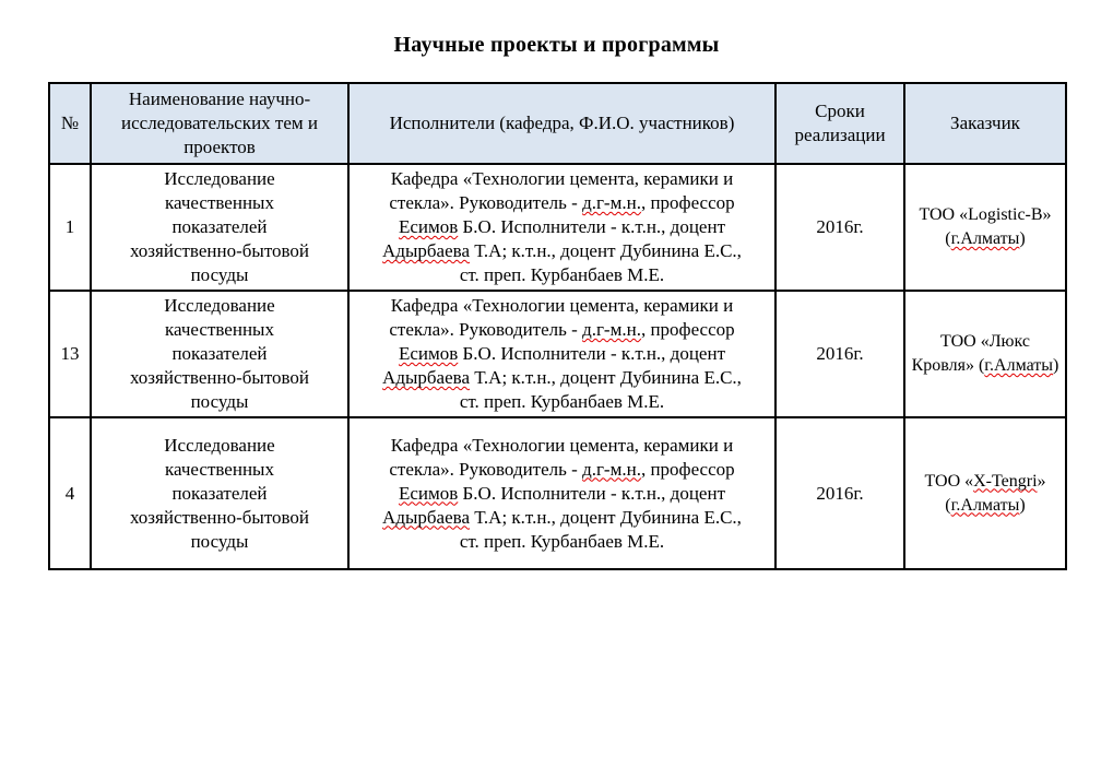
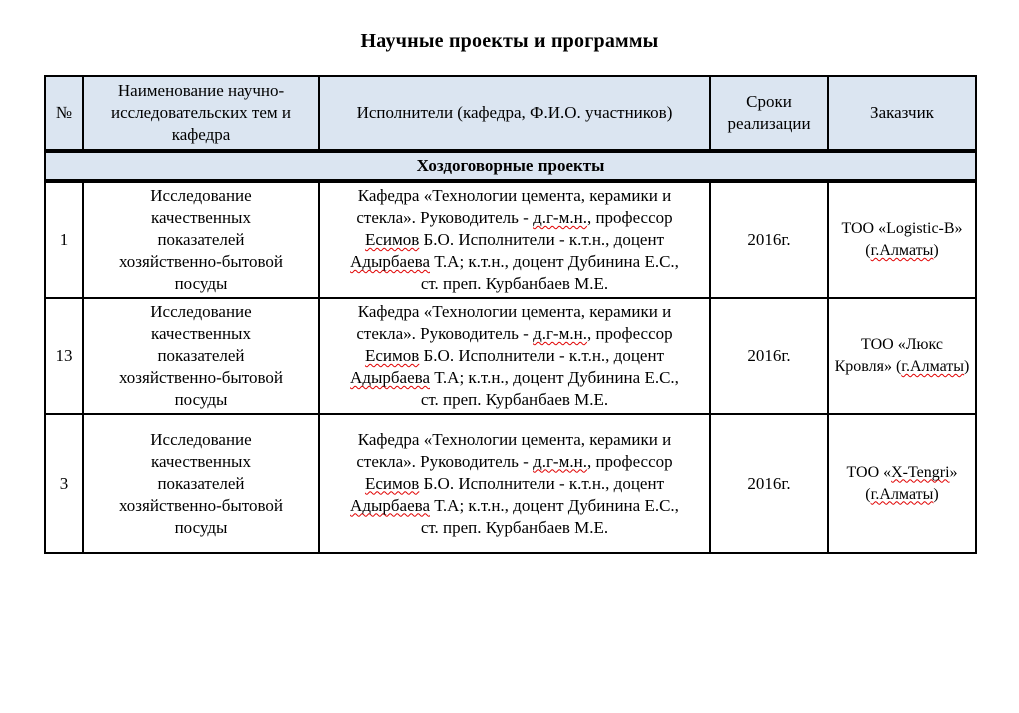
  Научные проекты и программы
- №	Наименование научно-исследовательских тем и проектов	Исполнители (кафедра, Ф.И.О. участников)	Сроки реализации	Заказчик
+ №	Наименование научно-исследовательских тем и кафедра	Исполнители (кафедра, Ф.И.О. участников)	Сроки реализации	Заказчик
+ Хоздоговорные проекты
  1	Исследование качественных показателей хозяйственно-бытовой посуды	Кафедра «Технологии цемента, керамики и стекла». Руководитель - д.г-м.н., профессор Есимов Б.О. Исполнители - к.т.н., доцент Адырбаева Т.А; к.т.н., доцент Дубинина Е.С., ст. преп. Курбанбаев М.Е.	2016г.	ТОО «Logistic-B» (г.Алматы)
  13	Исследование качественных показателей хозяйственно-бытовой посуды	Кафедра «Технологии цемента, керамики и стекла». Руководитель - д.г-м.н., профессор Есимов Б.О. Исполнители - к.т.н., доцент Адырбаева Т.А; к.т.н., доцент Дубинина Е.С., ст. преп. Курбанбаев М.Е.	2016г.	ТОО «Люкс Кровля» (г.Алматы)
- 4	Исследование качественных показателей хозяйственно-бытовой посуды	Кафедра «Технологии цемента, керамики и стекла». Руководитель - д.г-м.н., профессор Есимов Б.О. Исполнители - к.т.н., доцент Адырбаева Т.А; к.т.н., доцент Дубинина Е.С., ст. преп. Курбанбаев М.Е.	2016г.	ТОО «X-Tengri» (г.Алматы)
+ 3	Исследование качественных показателей хозяйственно-бытовой посуды	Кафедра «Технологии цемента, керамики и стекла». Руководитель - д.г-м.н., профессор Есимов Б.О. Исполнители - к.т.н., доцент Адырбаева Т.А; к.т.н., доцент Дубинина Е.С., ст. преп. Курбанбаев М.Е.	2016г.	ТОО «X-Tengri» (г.Алматы)
